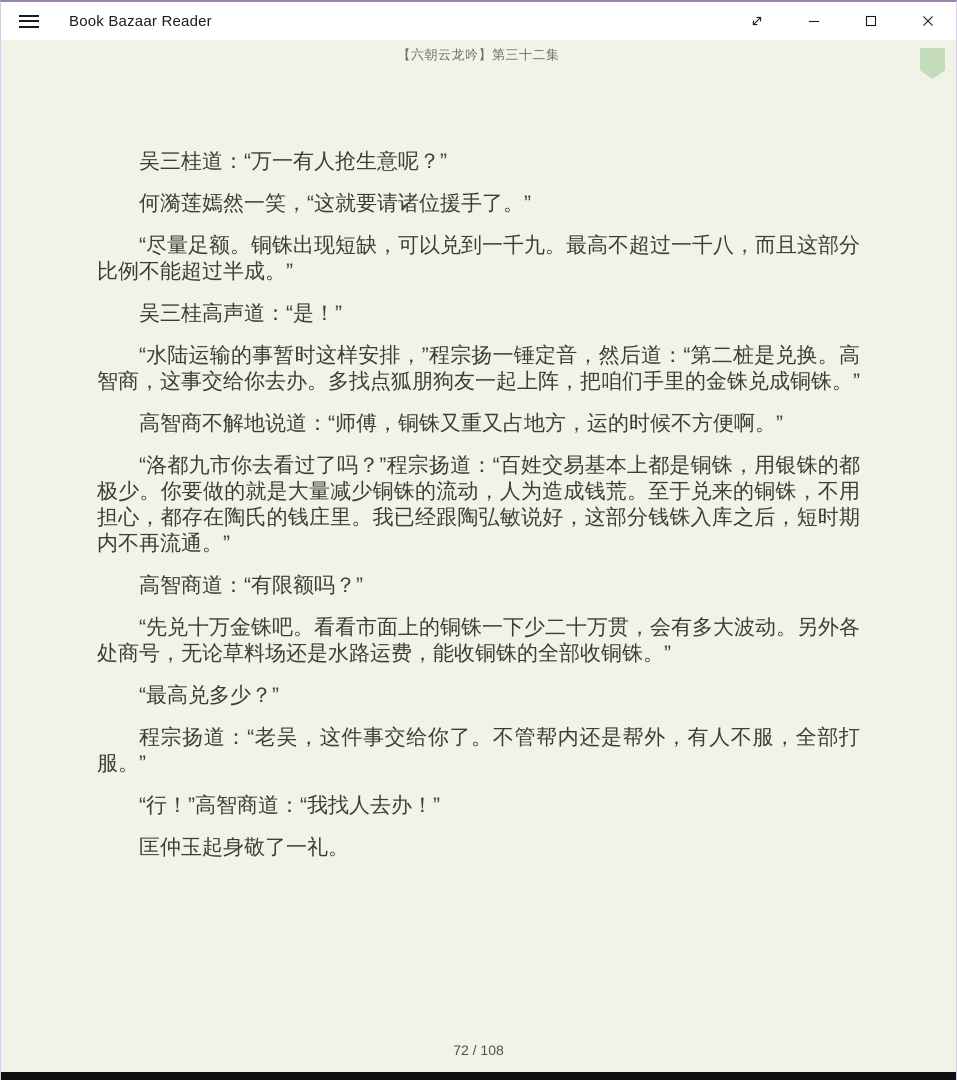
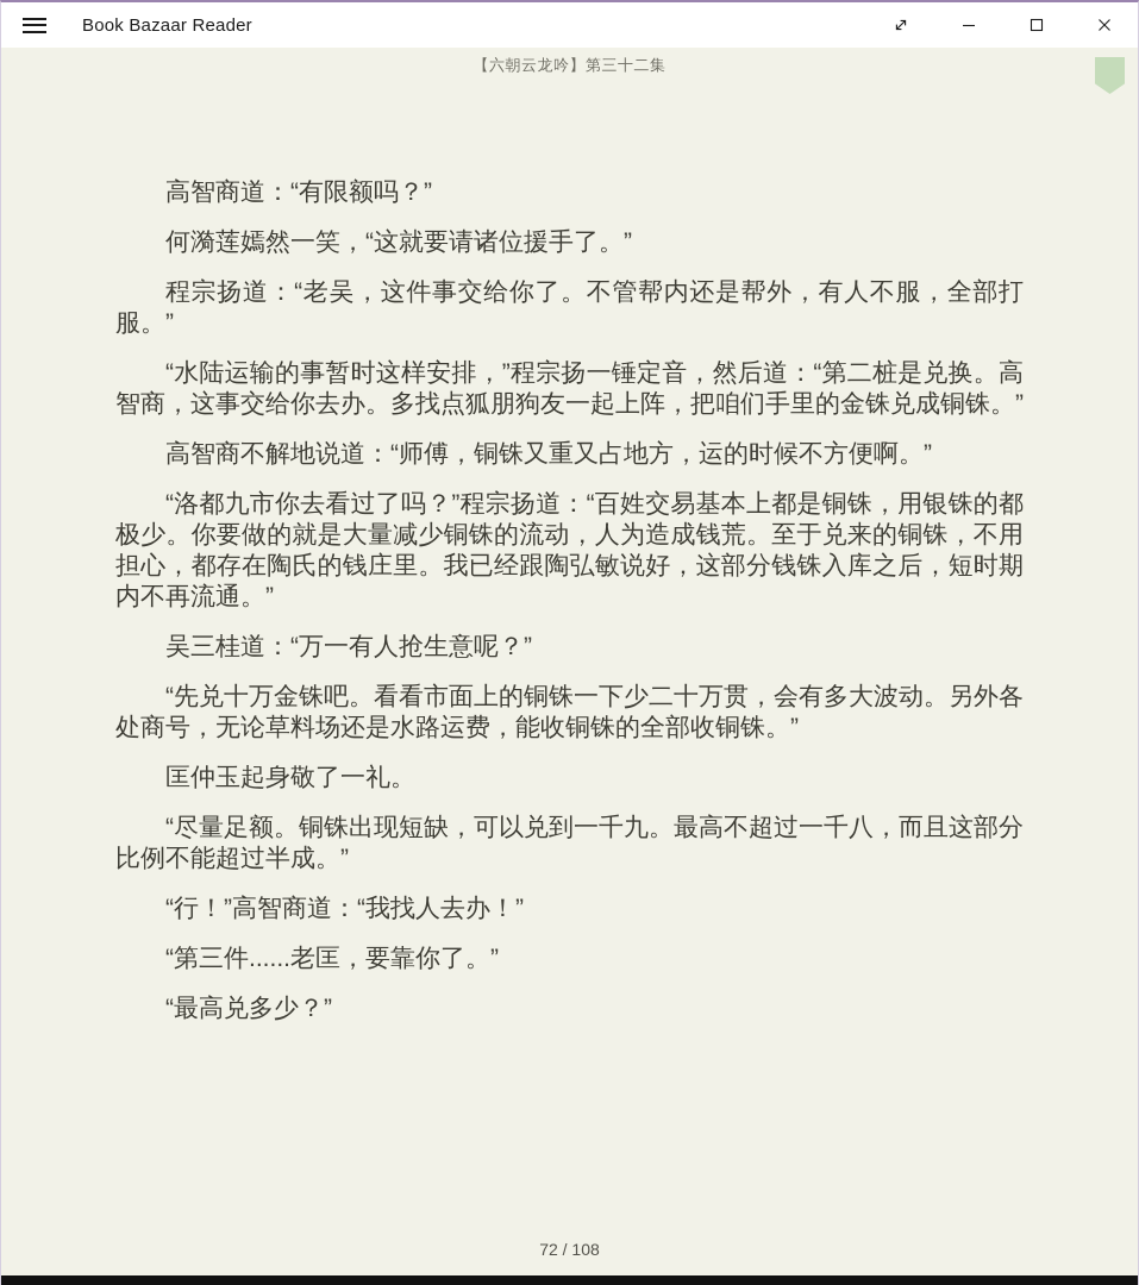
  Book Bazaar Reader
  【六朝云龙吟】第三十二集
- 吴三桂道：“万一有人抢生意呢？”
+ 高智商道：“有限额吗？”
  何漪莲嫣然一笑，“这就要请诸位援手了。”
- “尽量足额。铜铢出现短缺，可以兑到一千九。最高不超过一千八，而且这部分比例不能超过半成。”
+ 程宗扬道：“老吴，这件事交给你了。不管帮内还是帮外，有人不服，全部打服。”
- 吴三桂高声道：“是！”
  “水陆运输的事暂时这样安排，”程宗扬一锤定音，然后道：“第二桩是兑换。高智商，这事交给你去办。多找点狐朋狗友一起上阵，把咱们手里的金铢兑成铜铢。”
  高智商不解地说道：“师傅，铜铢又重又占地方，运的时候不方便啊。”
  “洛都九市你去看过了吗？”程宗扬道：“百姓交易基本上都是铜铢，用银铢的都极少。你要做的就是大量减少铜铢的流动，人为造成钱荒。至于兑来的铜铢，不用担心，都存在陶氏的钱庄里。我已经跟陶弘敏说好，这部分钱铢入库之后，短时期内不再流通。”
- 高智商道：“有限额吗？”
+ 吴三桂道：“万一有人抢生意呢？”
  “先兑十万金铢吧。看看市面上的铜铢一下少二十万贯，会有多大波动。另外各处商号，无论草料场还是水路运费，能收铜铢的全部收铜铢。”
- “最高兑多少？”
+ 匡仲玉起身敬了一礼。
- 程宗扬道：“老吴，这件事交给你了。不管帮内还是帮外，有人不服，全部打服。”
+ “尽量足额。铜铢出现短缺，可以兑到一千九。最高不超过一千八，而且这部分比例不能超过半成。”
  “行！”高智商道：“我找人去办！”
+ “第三件......老匡，要靠你了。”
- 匡仲玉起身敬了一礼。
+ “最高兑多少？”
  72 / 108
